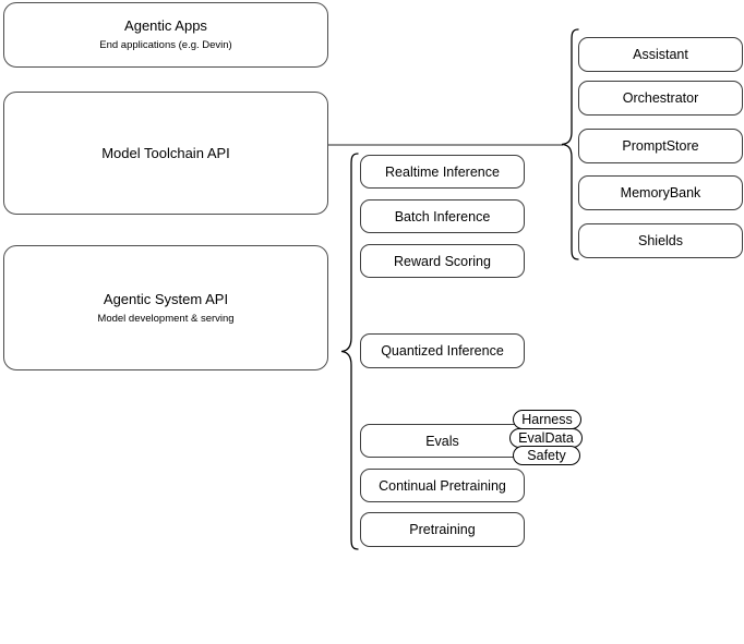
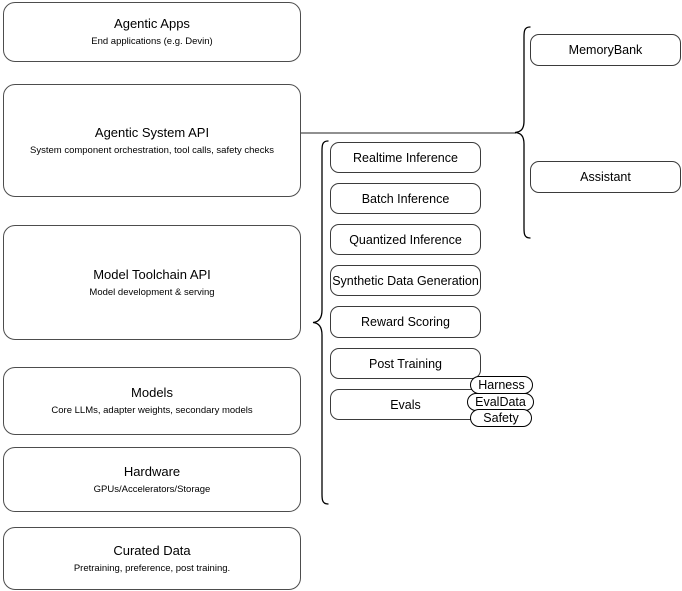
  Agentic Apps
  End applications (e.g. Devin)
- Model Toolchain API
+ Agentic System API
+ System component orchestration, tool calls, safety checks
- Agentic System API
+ Model Toolchain API
  Model development & serving
+ Models
+ Core LLMs, adapter weights, secondary models
+ Hardware
+ GPUs/Accelerators/Storage
+ Curated Data
+ Pretraining, preference, post training.
  Realtime Inference
  Batch Inference
- Reward Scoring
+ Quantized Inference
+ Synthetic Data Generation
- Quantized Inference
+ Reward Scoring
+ Post Training
  Evals
- Continual Pretraining
- Pretraining
  Harness
  EvalData
  Safety
- Assistant
+ MemoryBank
- Orchestrator
- PromptStore
- MemoryBank
+ Assistant
- Shields
